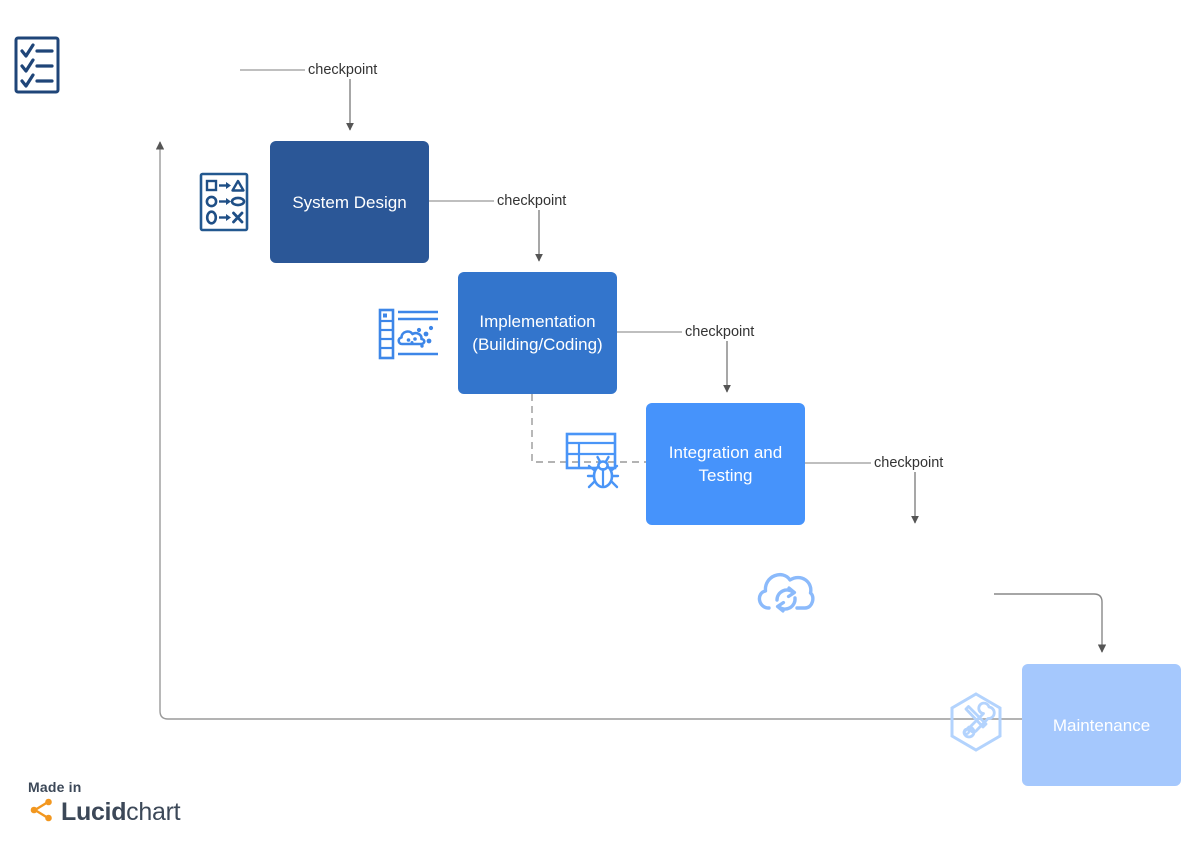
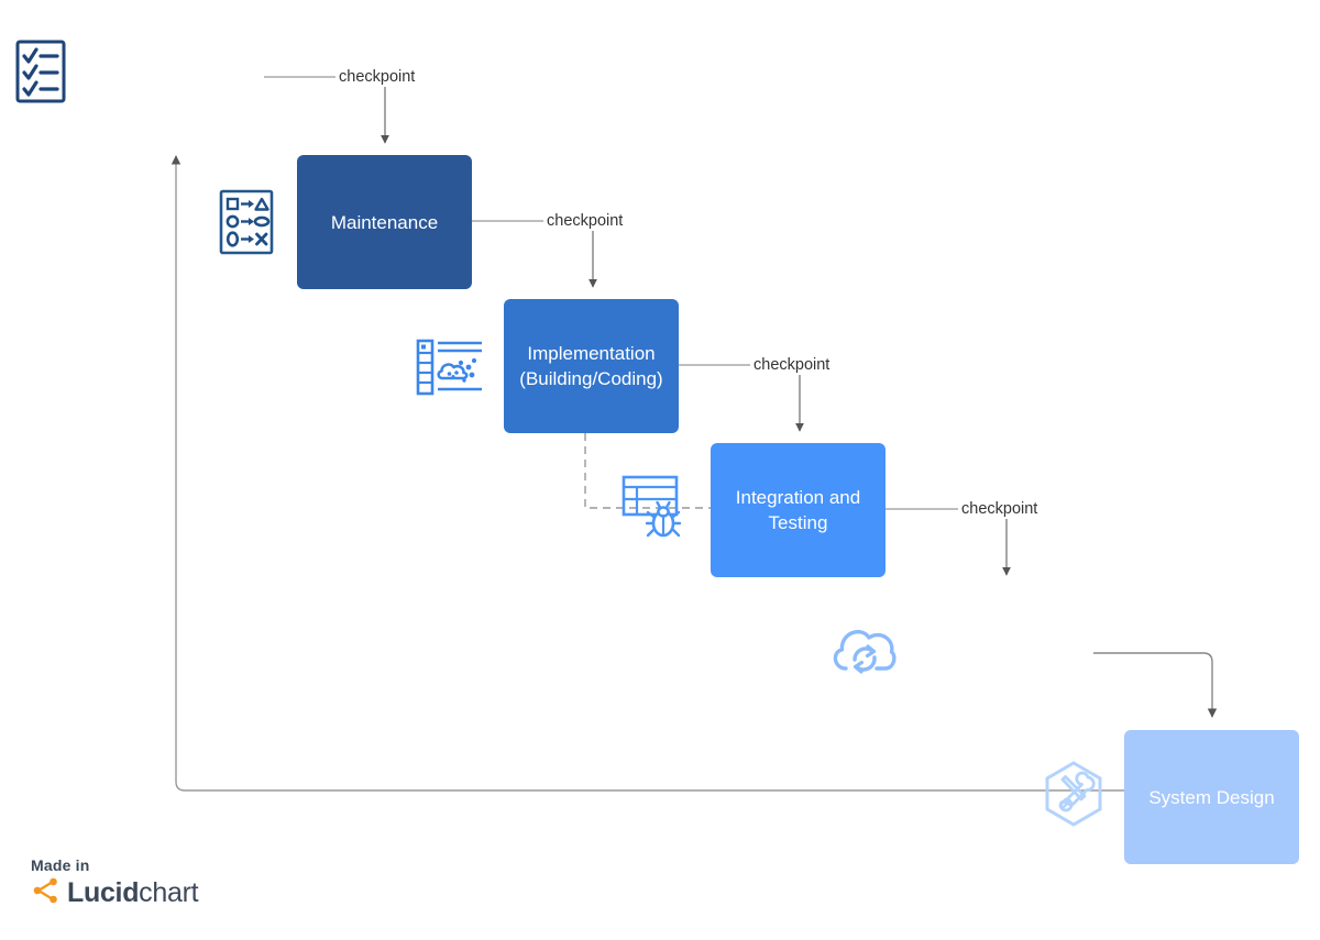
- System Design
+ Maintenance
  Implementation
  (Building/Coding)
  Integration and
  Testing
- Maintenance
+ System Design
  checkpoint
  checkpoint
  checkpoint
  checkpoint
  Made in
  Lucidchart
